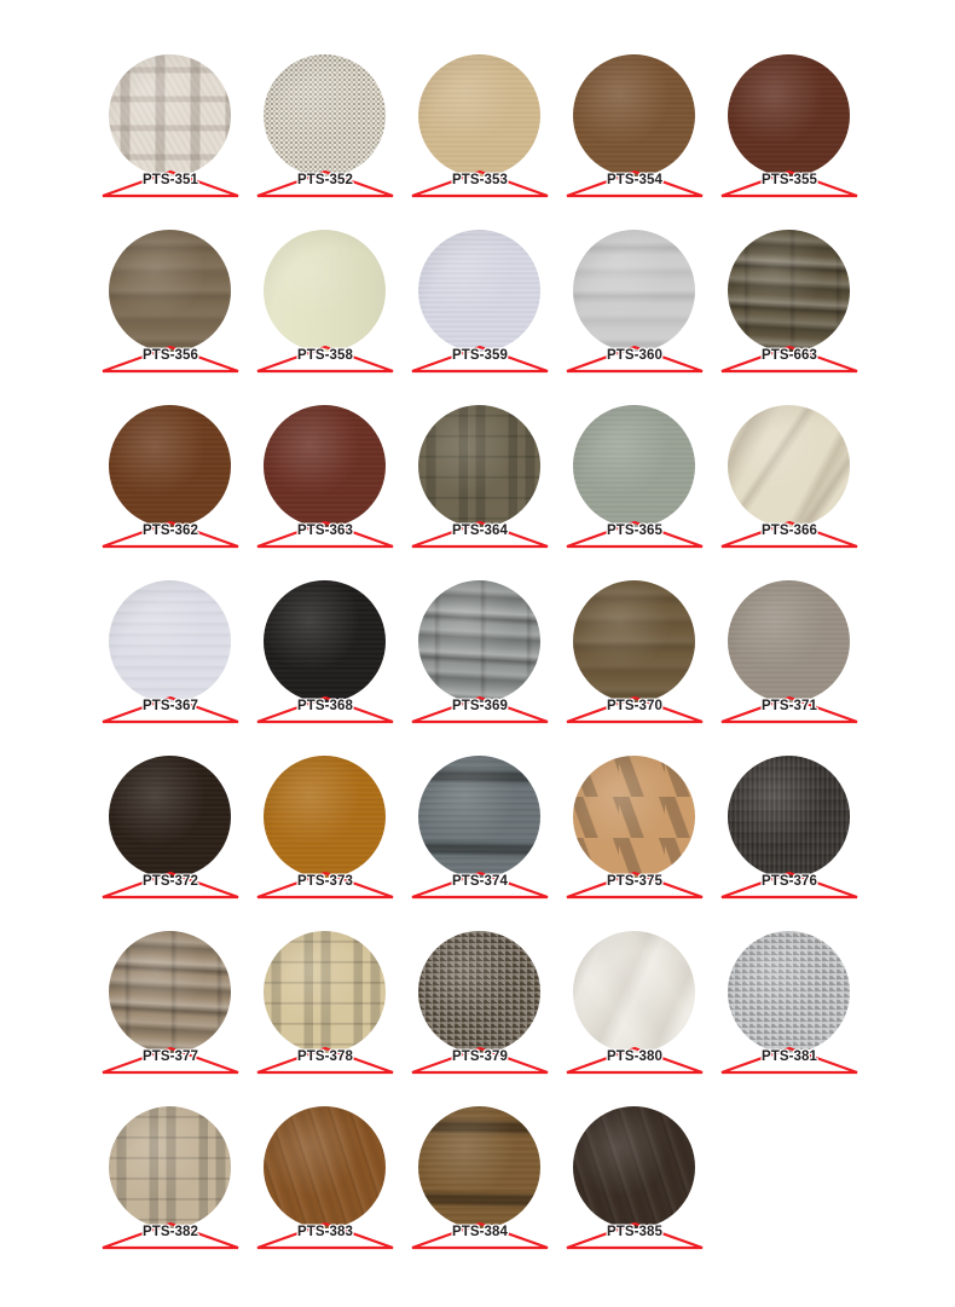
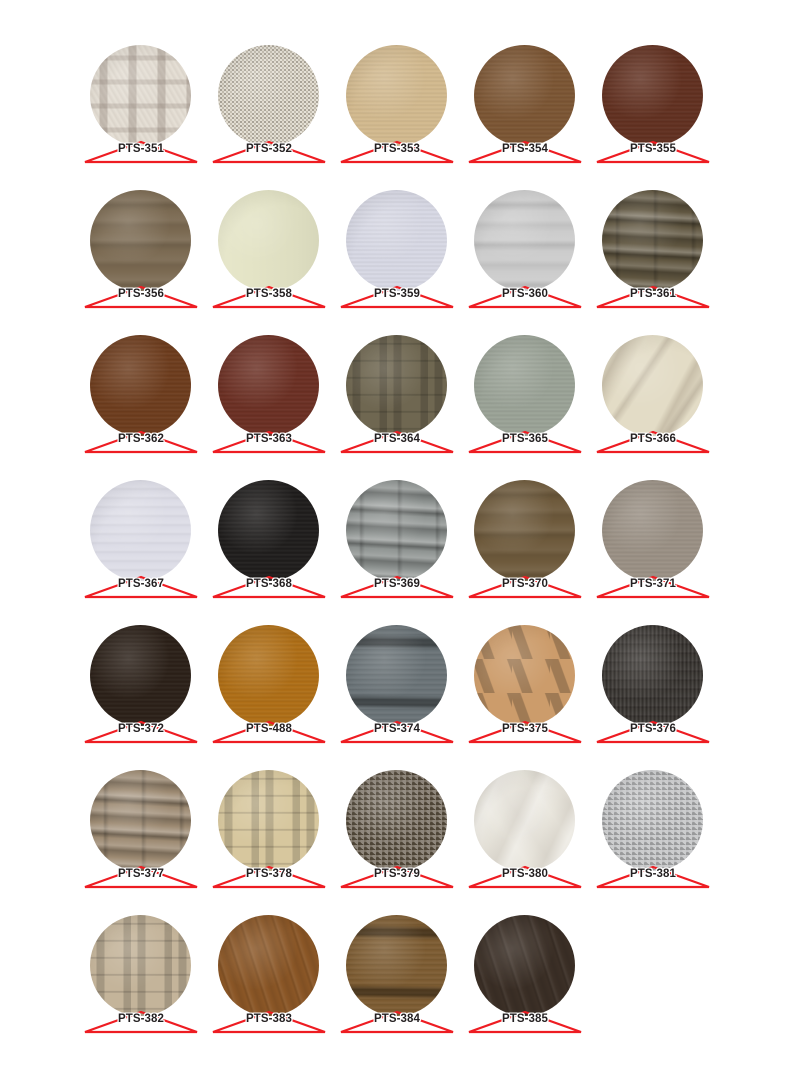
  PTS-351
  PTS-352
  PTS-353
  PTS-354
  PTS-355
  PTS-356
  PTS-358
  PTS-359
  PTS-360
- PTS-663
+ PTS-361
  PTS-362
  PTS-363
  PTS-364
  PTS-365
  PTS-366
  PTS-367
  PTS-368
  PTS-369
  PTS-370
  PTS-371
  PTS-372
- PTS-373
+ PTS-488
  PTS-374
  PTS-375
  PTS-376
  PTS-377
  PTS-378
  PTS-379
  PTS-380
  PTS-381
  PTS-382
  PTS-383
  PTS-384
  PTS-385
